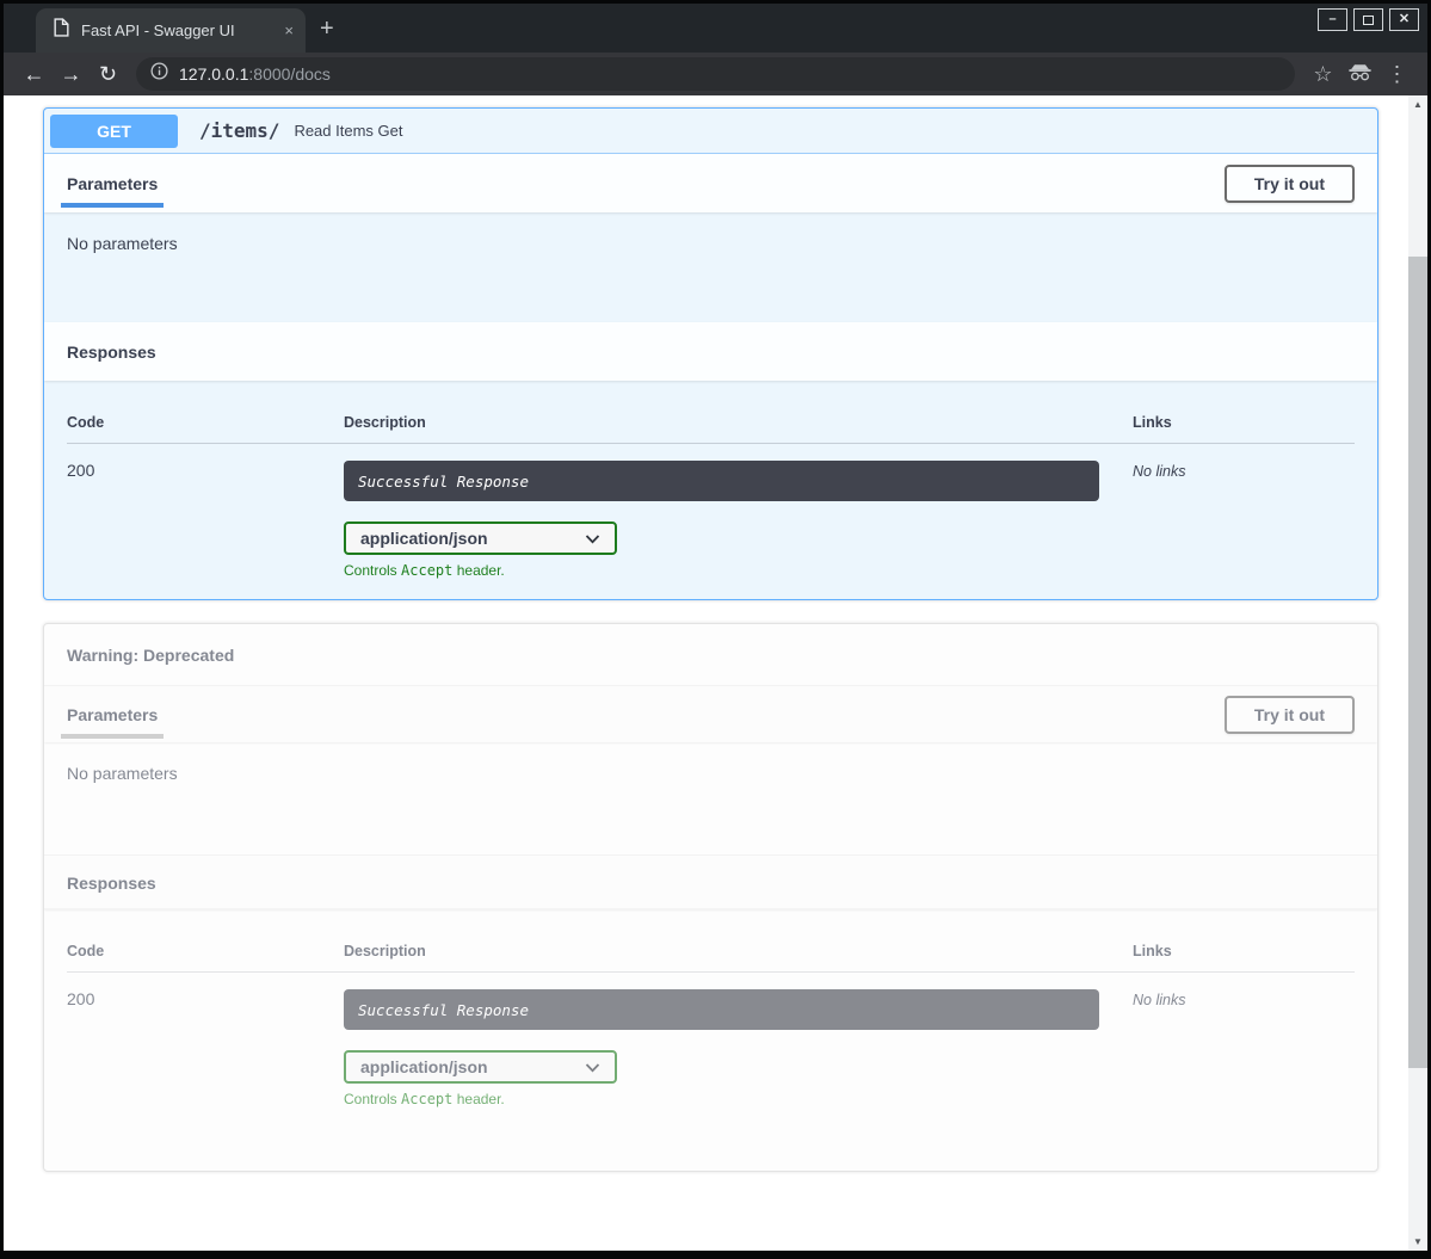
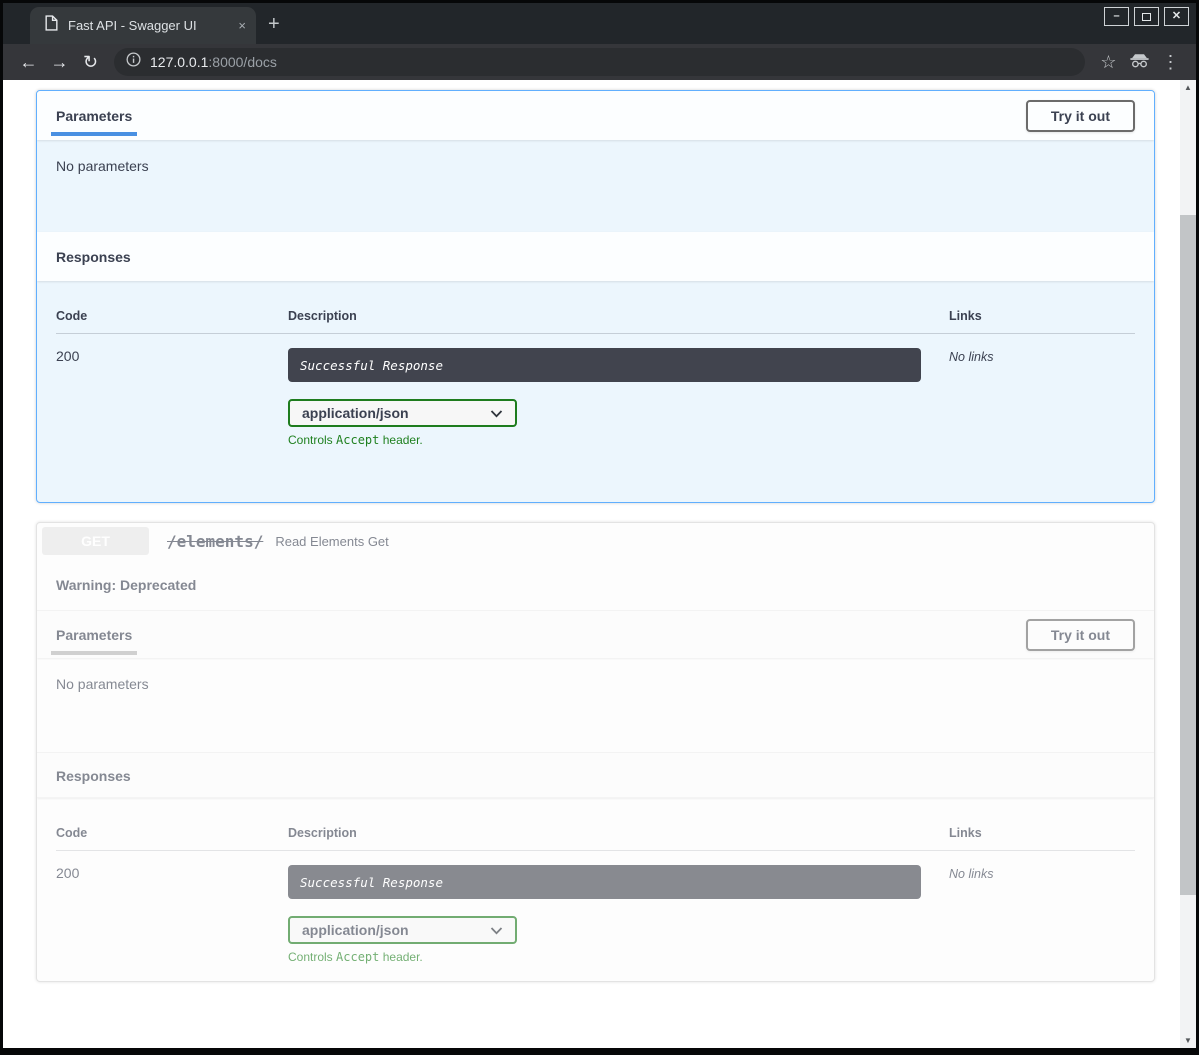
  Fast API - Swagger UI
  ×
  +
  –
  ✕
  ←
  →
  ↻
  127.0.0.1:8000/docs
  ☆
  ⋮
- GET
- /items/
- Read Items Get
  Parameters
  Try it out
  No parameters
  Responses
  Code
  Description
  Links
  200
  Successful Response
  application/json
  Controls Accept header.
  No links
+ /elements/
+ Read Elements Get
  Warning: Deprecated
  Parameters
  Try it out
  No parameters
  Responses
  Code
  Description
  Links
  200
  Successful Response
  application/json
  Controls Accept header.
  No links
  ▲
  ▼
